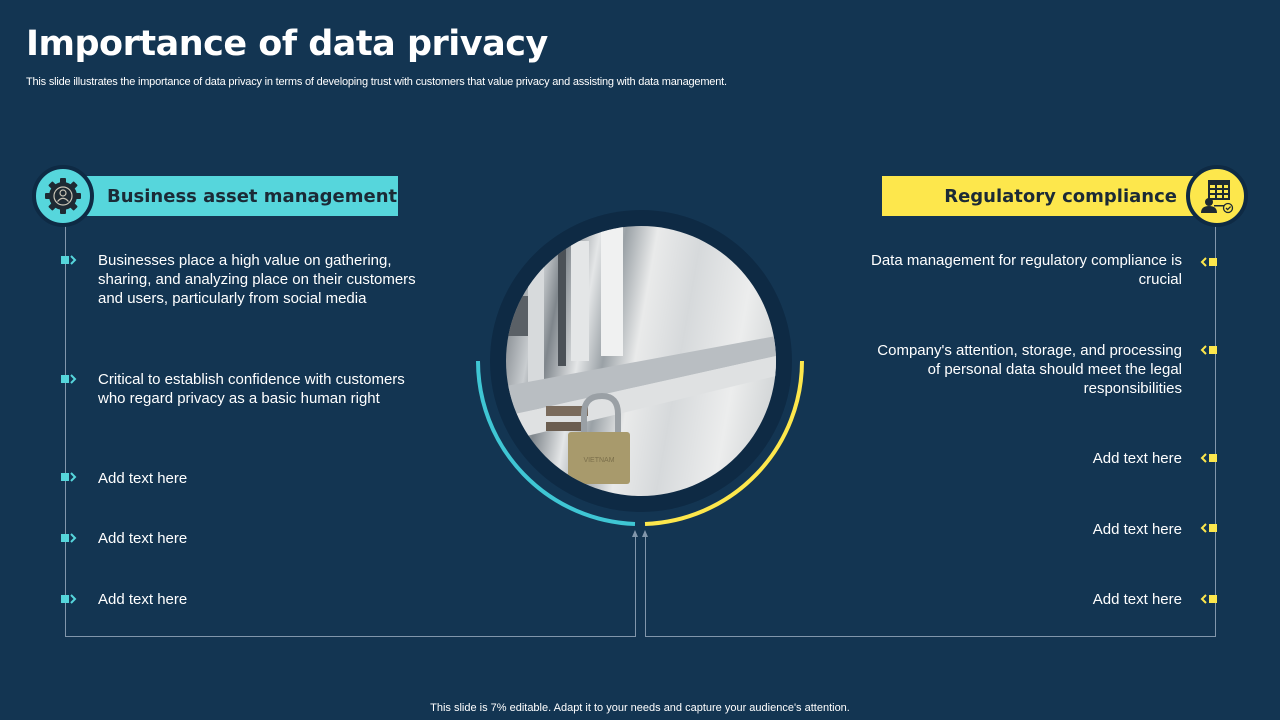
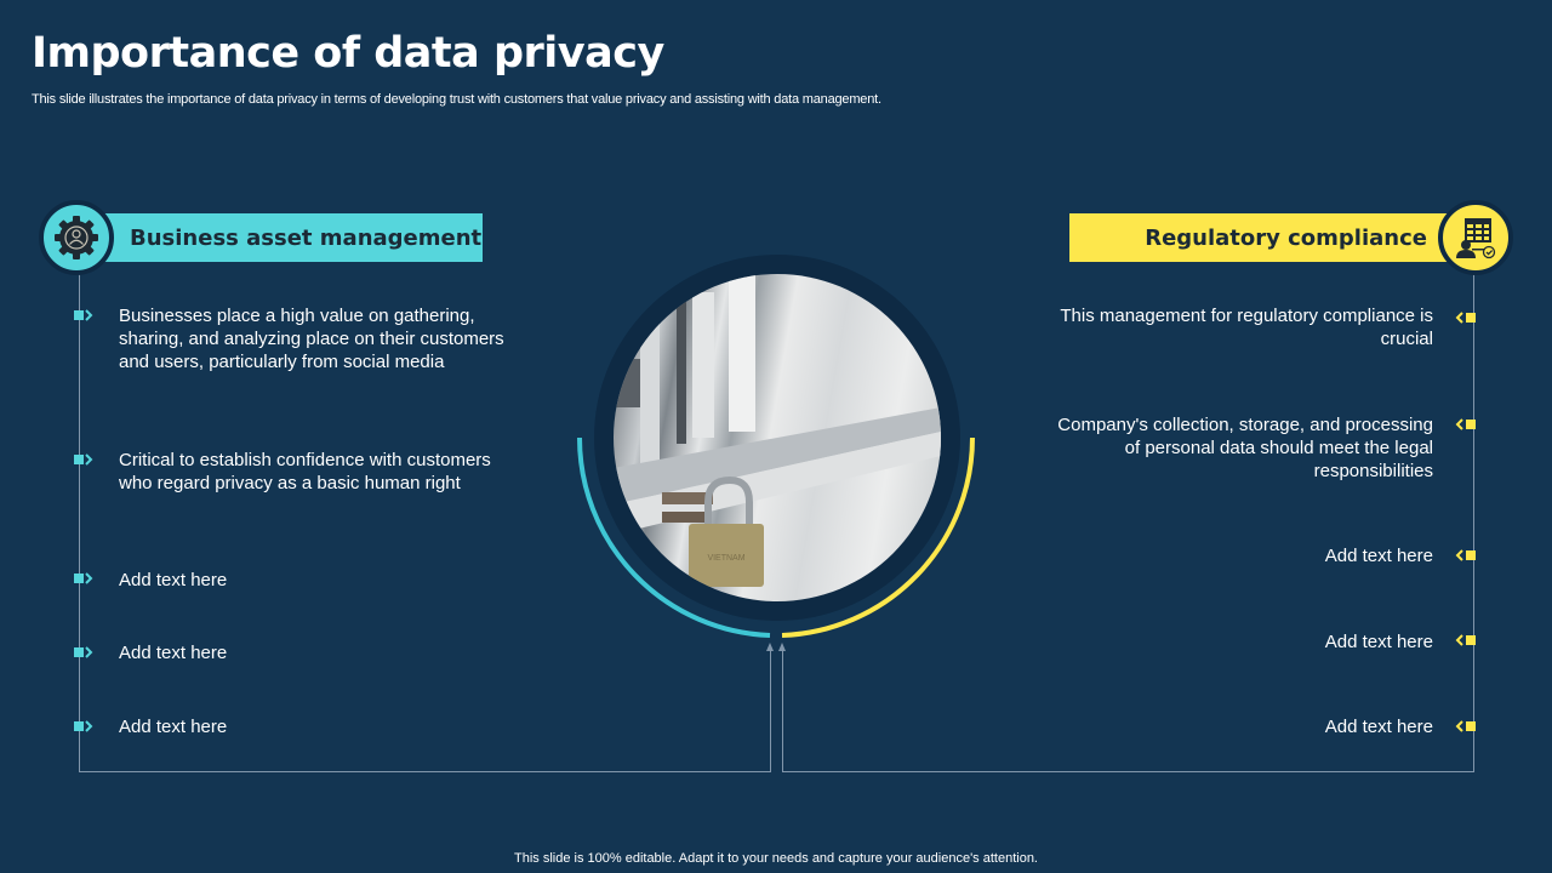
  Importance of data privacy
  This slide illustrates the importance of data privacy in terms of developing trust with customers that value privacy and assisting with data management.
  Business asset management
  Regulatory compliance
  Businesses place a high value on gathering, sharing, and analyzing place on their customers and users, particularly from social media
  Critical to establish confidence with customers who regard privacy as a basic human right
  Add text here
  Add text here
  Add text here
- Data management for regulatory compliance is crucial
+ This management for regulatory compliance is crucial
- Company's attention, storage, and processing of personal data should meet the legal responsibilities
+ Company's collection, storage, and processing of personal data should meet the legal responsibilities
  Add text here
  Add text here
  Add text here
- This slide is 7% editable. Adapt it to your needs and capture your audience's attention.
+ This slide is 100% editable. Adapt it to your needs and capture your audience's attention.
